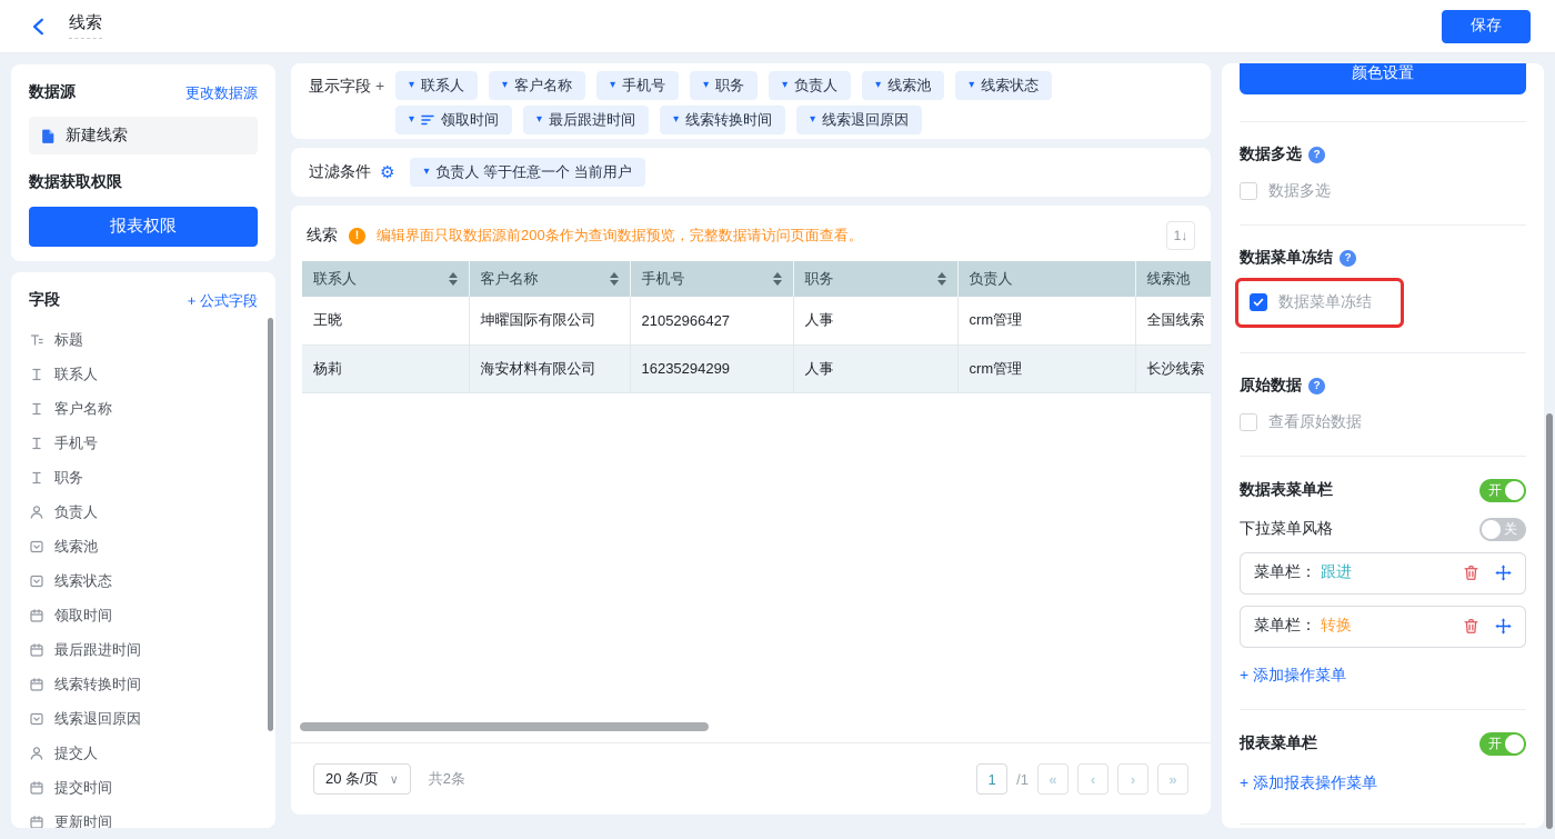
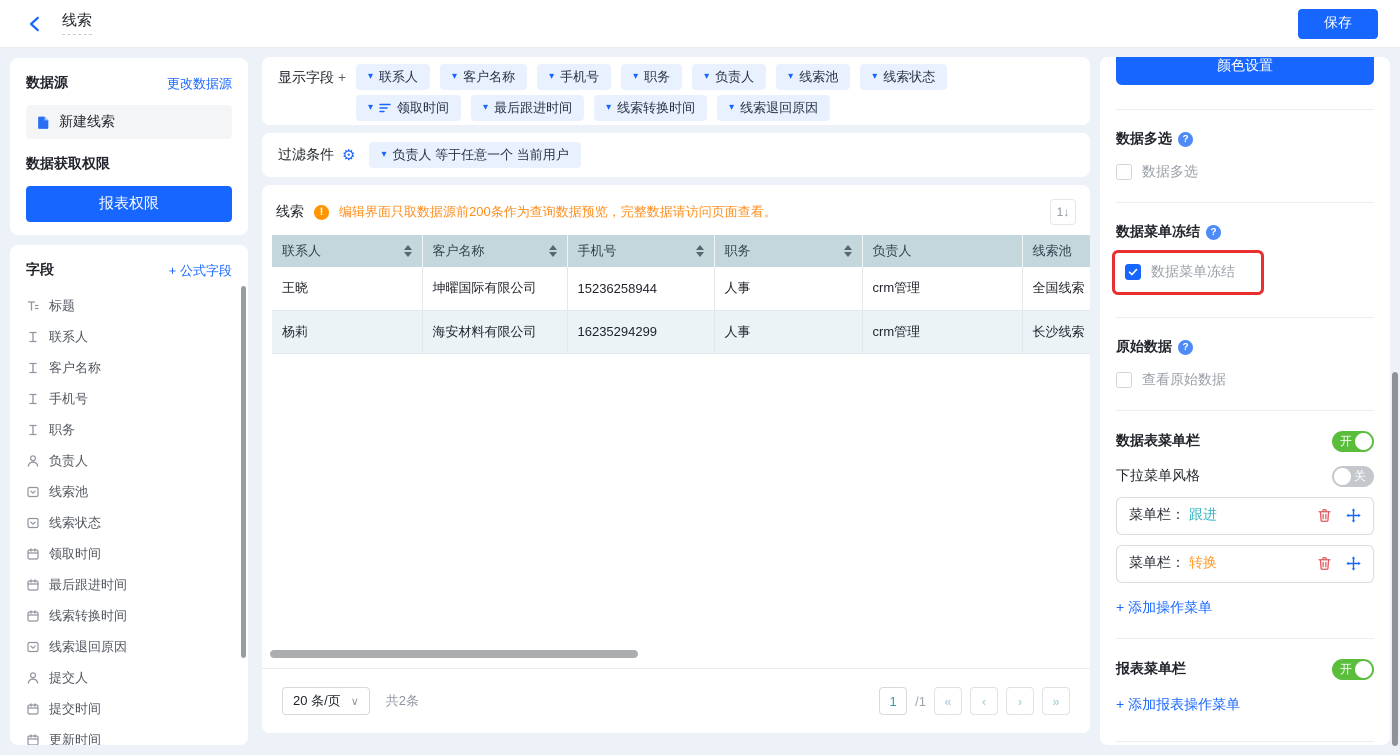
  线索
  保存
  数据源
  更改数据源
  新建线索
  数据获取权限
  报表权限
  字段
  + 公式字段
  标题
  联系人
  客户名称
  手机号
  职务
  负责人
  线索池
  线索状态
  领取时间
  最后跟进时间
  线索转换时间
  线索退回原因
  提交人
  提交时间
  更新时间
  显示字段 +
  联系人
  客户名称
  手机号
  职务
  负责人
  线索池
  线索状态
  领取时间
  最后跟进时间
  线索转换时间
  线索退回原因
  过滤条件
  ⚙
  负责人 等于任意一个 当前用户
  线索
  !
  编辑界面只取数据源前200条作为查询数据预览，完整数据请访问页面查看。
  1↓
  联系人	客户名称	手机号	职务	负责人	线索池
- 王晓	坤曜国际有限公司	21052966427	人事	crm管理	全国线索
+ 王晓	坤曜国际有限公司	15236258944	人事	crm管理	全国线索
  杨莉	海安材料有限公司	16235294299	人事	crm管理	长沙线索
  20 条/页
  ∨
  共2条
  1
  /1
  «
  ‹
  ›
  »
  颜色设置
  数据多选
  ?
  数据多选
  数据菜单冻结
  ?
  数据菜单冻结
  原始数据
  ?
  查看原始数据
  数据表菜单栏
  开
  下拉菜单风格
  关
  菜单栏：
  跟进
  菜单栏：
  转换
  + 添加操作菜单
  报表菜单栏
  开
  + 添加报表操作菜单
